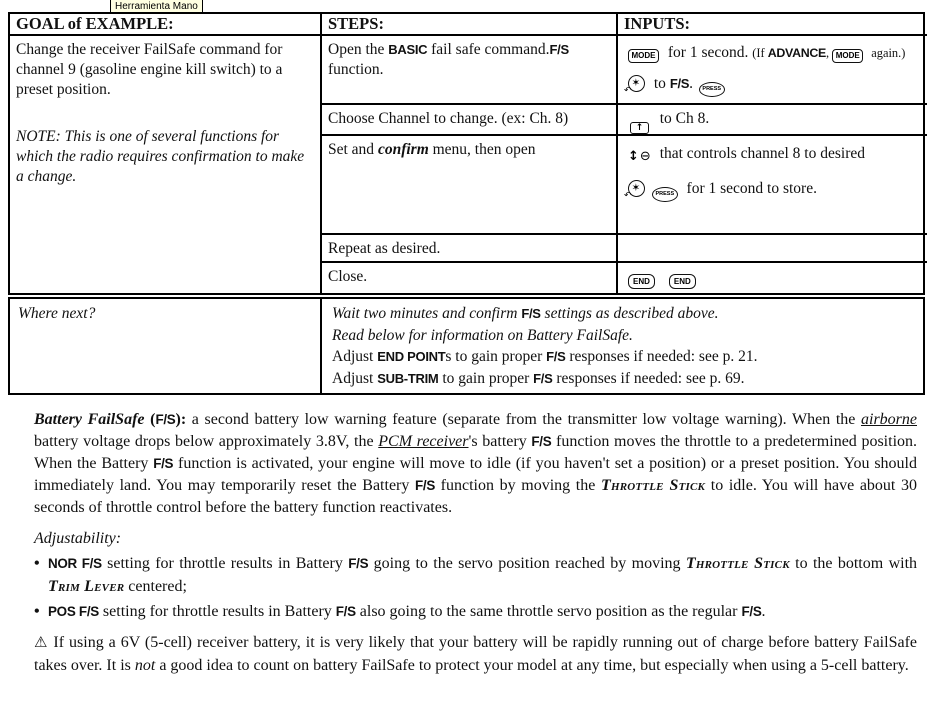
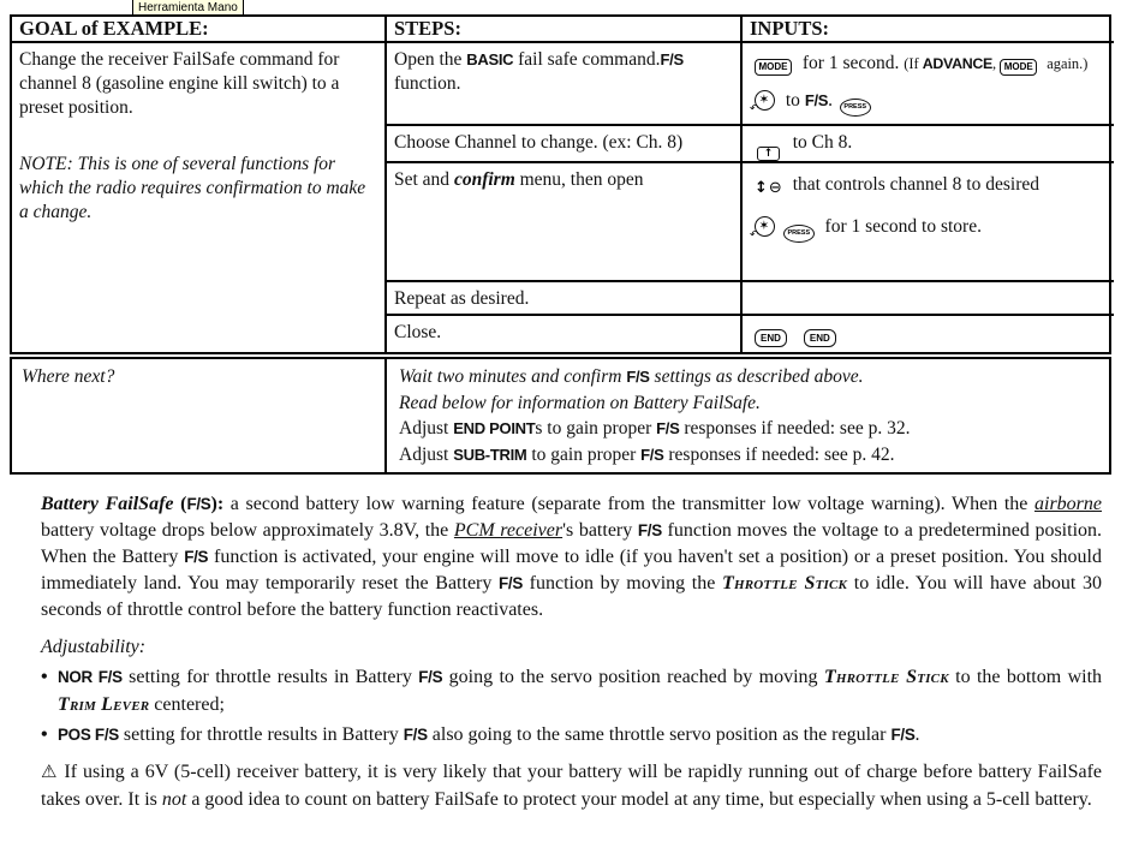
  Herramienta Mano
  GOAL of EXAMPLE:
  STEPS:
  INPUTS:
- Change the receiver FailSafe command for channel 9 (gasoline engine kill switch) to a preset position.
+ Change the receiver FailSafe command for channel 8 (gasoline engine kill switch) to a preset position.
  NOTE: This is one of several functions for which the radio requires confirmation to make a change.
  Open the BASIC fail safe command.F/S function.
  Choose Channel to change. (ex: Ch. 8)
  Set and confirm menu, then open
  Repeat as desired.
  Close.
  MODE for 1 second. (If ADVANCE, MODE again.)
  that controls channel 8 to desired
  for 1 second to store.
  END END
  Where next?
  Wait two minutes and confirm F/S settings as described above.
  Read below for information on Battery FailSafe.
- Adjust END POINTs to gain proper F/S responses if needed: see p. 21.
+ Adjust END POINTs to gain proper F/S responses if needed: see p. 32.
- Adjust SUB-TRIM to gain proper F/S responses if needed: see p. 69.
+ Adjust SUB-TRIM to gain proper F/S responses if needed: see p. 42.
- Battery FailSafe (F/S): a second battery low warning feature (separate from the transmitter low voltage warning). When the airborne battery voltage drops below approximately 3.8V, the PCM receiver's battery F/S function moves the throttle to a predetermined position. When the Battery F/S function is activated, your engine will move to idle (if you haven't set a position) or a preset position. You should immediately land. You may temporarily reset the Battery F/S function by moving the Throttle Stick to idle. You will have about 30 seconds of throttle control before the battery function reactivates.
+ Battery FailSafe (F/S): a second battery low warning feature (separate from the transmitter low voltage warning). When the airborne battery voltage drops below approximately 3.8V, the PCM receiver's battery F/S function moves the voltage to a predetermined position. When the Battery F/S function is activated, your engine will move to idle (if you haven't set a position) or a preset position. You should immediately land. You may temporarily reset the Battery F/S function by moving the Throttle Stick to idle. You will have about 30 seconds of throttle control before the battery function reactivates.
  Adjustability:
  NOR F/S setting for throttle results in Battery F/S going to the servo position reached by moving Throttle Stick to the bottom with Trim Lever centered;
  POS F/S setting for throttle results in Battery F/S also going to the same throttle servo position as the regular F/S.
  ⚠ If using a 6V (5-cell) receiver battery, it is very likely that your battery will be rapidly running out of charge before battery FailSafe takes over. It is not a good idea to count on battery FailSafe to protect your model at any time, but especially when using a 5-cell battery.
